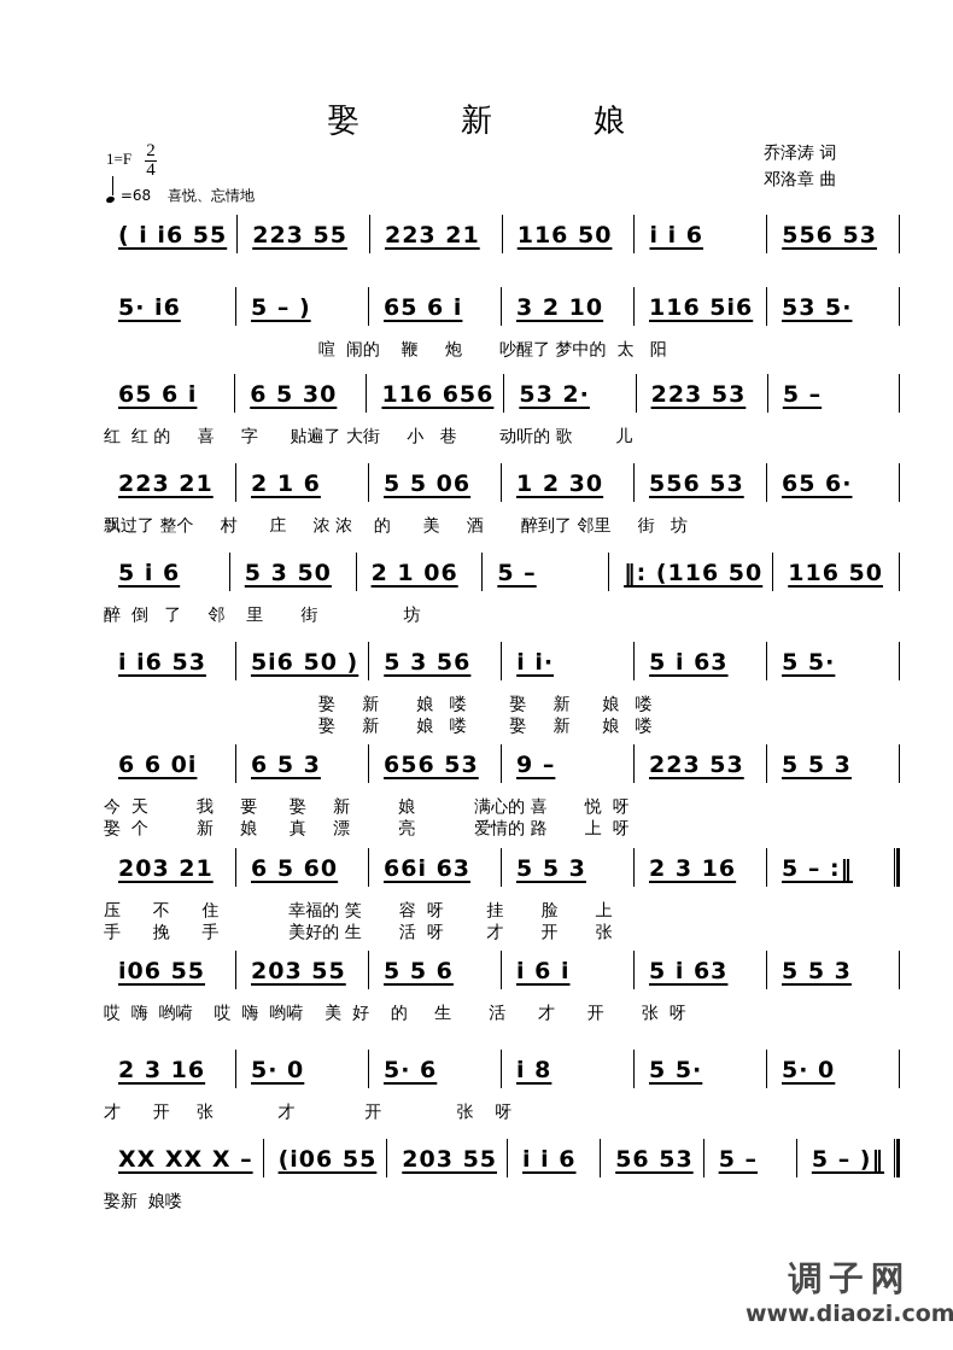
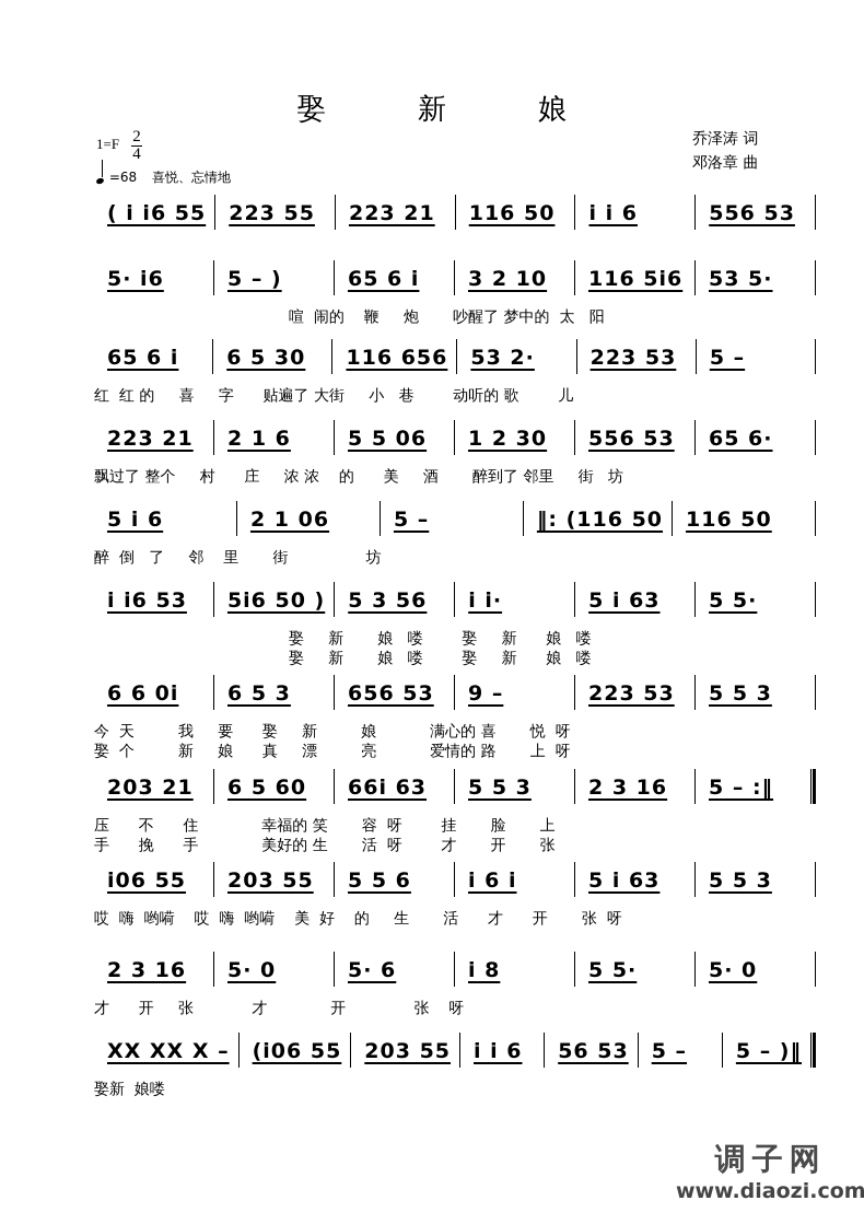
  娶 新 娘
  乔泽涛 词
  邓洛章 曲
  1=F
  2 4
  =68 喜悦、忘情地
  ( i i6 55
  223 55
  223 21
  116 50
  i i 6
  556 53
  5· i6
  5 – )
  65 6 i
  3 2 10
  116 5i6
  53 5·
  喧 闹的 鞭 炮 吵醒了 梦中的 太 阳
  65 6 i
  6 5 30
  116 656
  53 2·
  223 53
  5 –
  红 红 的 喜 字 贴遍了 大街 小 巷 动听的 歌 儿
  223 21
  2 1 6
  5 5 06
  1 2 30
  556 53
  65 6·
  飘过了 整个 村 庄 浓 浓 的 美 酒 醉到了 邻里 街 坊
  5 i 6
- 5 3 50
  2 1 06
  5 –
  ‖: (116 50
  116 50
  醉 倒 了 邻 里 街 坊
  i i6 53
  5i6 50 )
  5 3 56
  i i·
  5 i 63
  5 5·
  娶 新 娘 喽 娶 新 娘 喽
  娶 新 娘 喽 娶 新 娘 喽
  6 6 0i
  6 5 3
  656 53
  9 –
  223 53
  5 5 3
  今 天 我 要 娶 新 娘 满心的 喜 悦 呀
  娶 个 新 娘 真 漂 亮 爱情的 路 上 呀
  203 21
  6 5 60
  66i 63
  5 5 3
  2 3 16
  5 – :‖
  压 不 住 幸福的 笑 容 呀 挂 脸 上
  手 挽 手 美好的 生 活 呀 才 开 张
  i06 55
  203 55
  5 5 6
  i 6 i
  5 i 63
  5 5 3
  哎 嗨 哟嗬 哎 嗨 哟嗬 美 好 的 生 活 才 开 张 呀
  2 3 16
  5· 0
  5· 6
  i 8
  5 5·
  5· 0
  才 开 张 才 开 张 呀
  XX XX X –
  (i06 55
  203 55
  i i 6
  56 53
  5 –
  5 – )‖
  娶新 娘喽
  调子网
  www.diaozi.com
